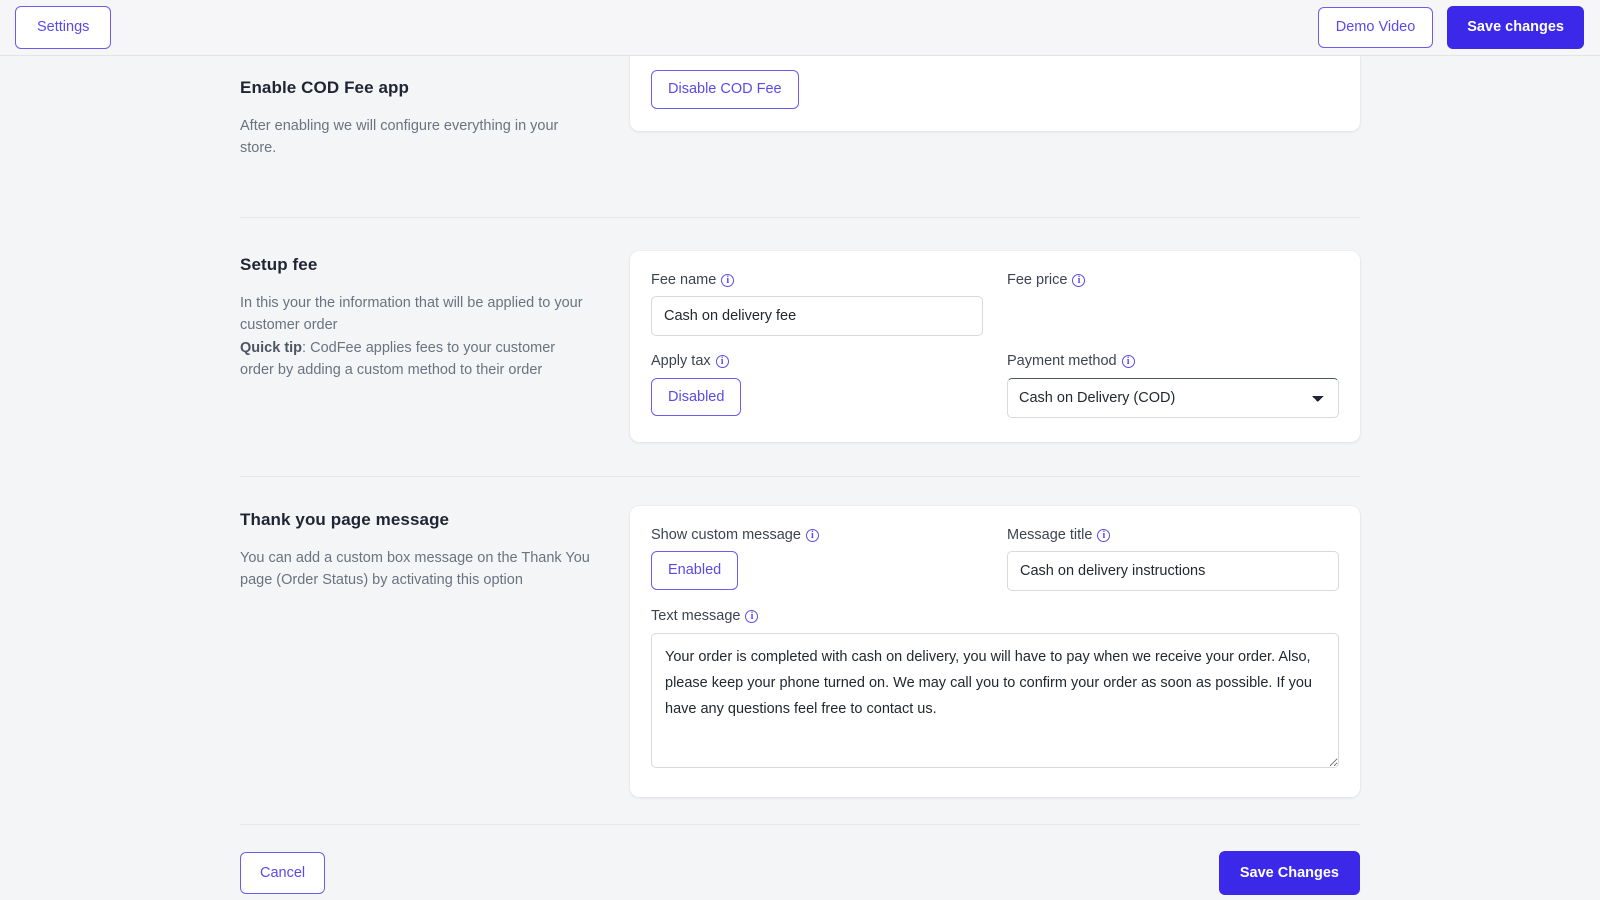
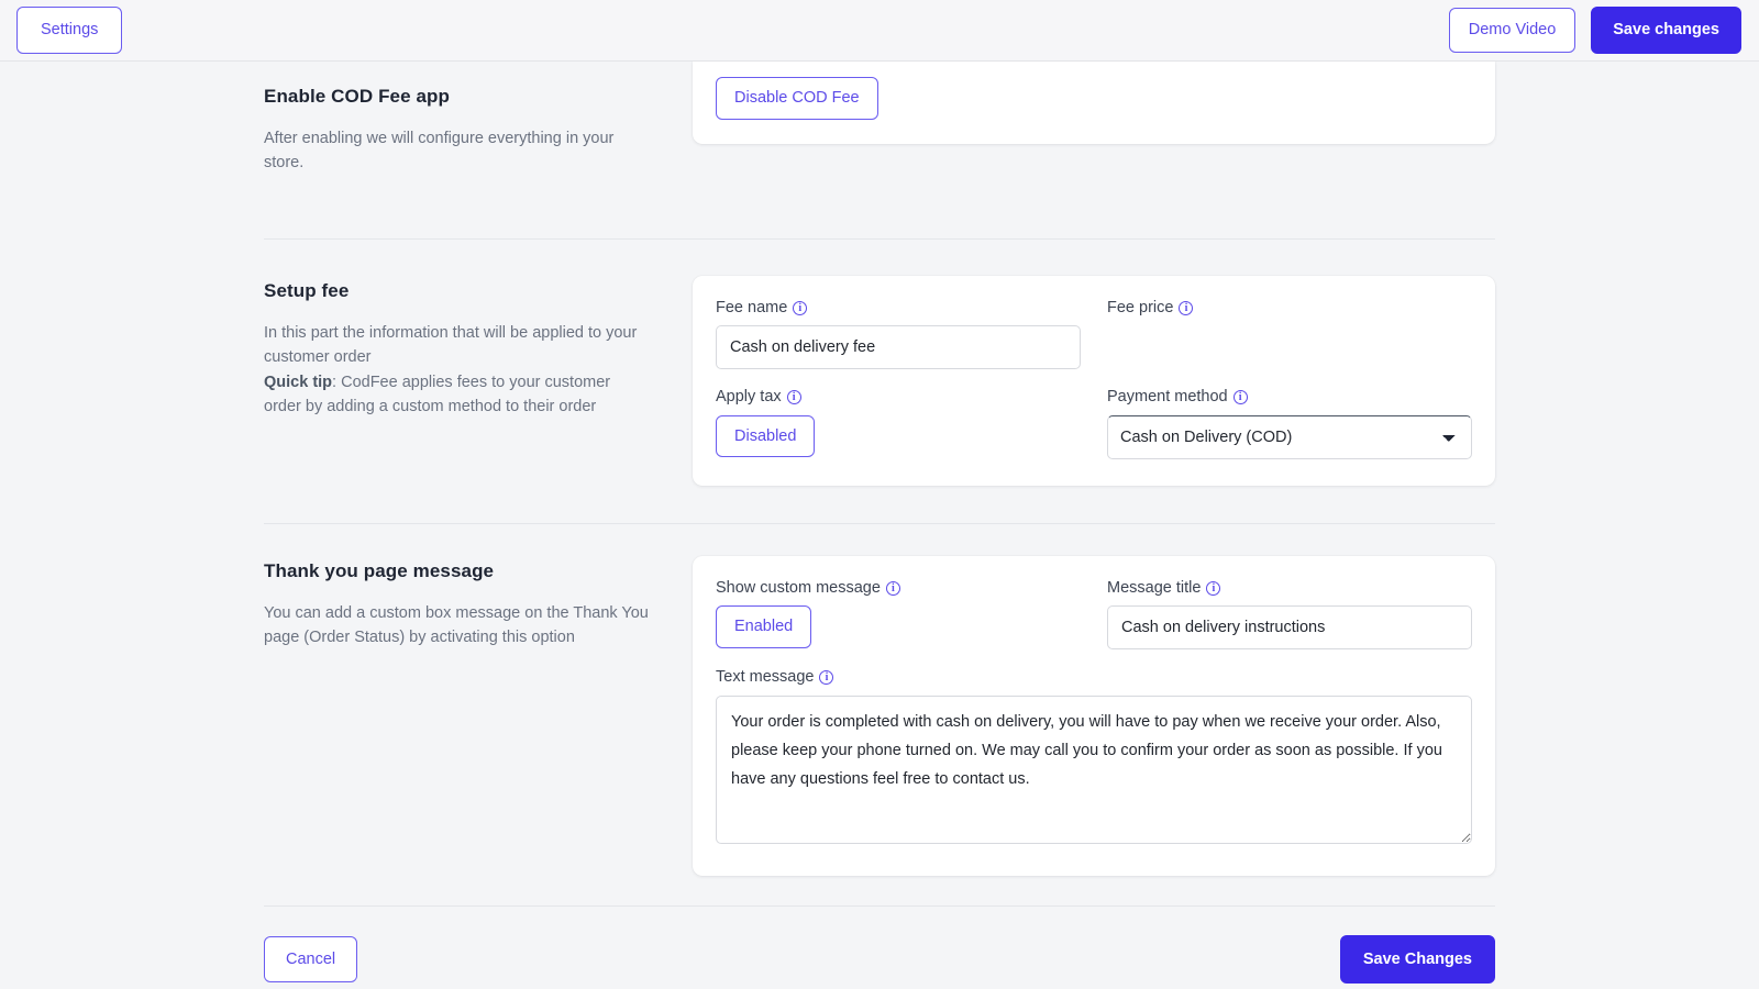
  Settings
  Demo Video
  Save changes
  Enable COD Fee app
  After enabling we will configure everything in your store.
  Disable COD Fee
  Setup fee
- In this your the information that will be applied to your customer order
+ In this part the information that will be applied to your customer order
  Quick tip: CodFee applies fees to your customer order by adding a custom method to their order
  Fee name
  i
  Cash on delivery fee
  Fee price
  i
  Apply tax
  i
  Disabled
  Payment method
  i
  Cash on Delivery (COD)
  Thank you page message
  You can add a custom box message on the Thank You page (Order Status) by activating this option
  Show custom message
  i
  Enabled
  Message title
  i
  Cash on delivery instructions
  Text message
  i
  Cancel
  Save Changes
